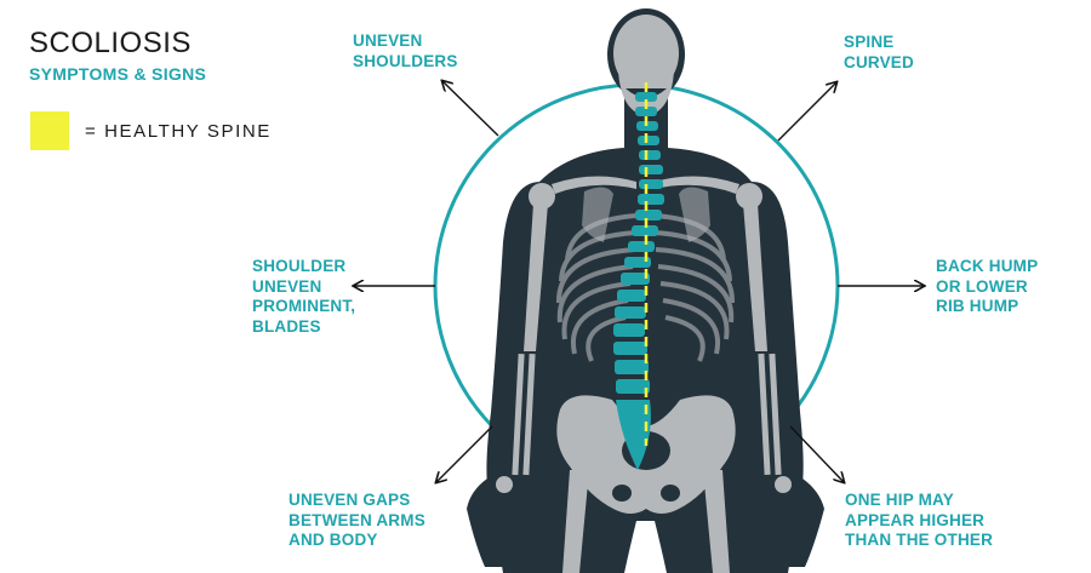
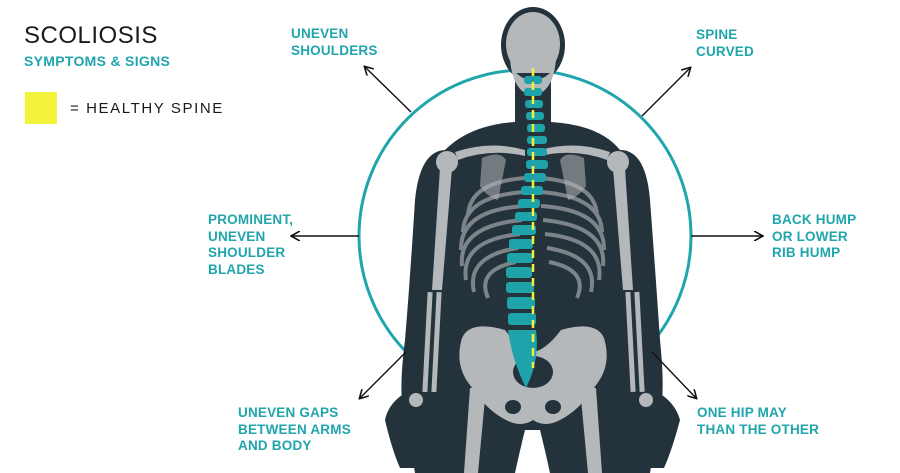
  SCOLIOSIS
  SYMPTOMS & SIGNS
  = HEALTHY SPINE
  UNEVEN
  SHOULDERS
  SPINE
  CURVED
- SHOULDER
+ PROMINENT,
  UNEVEN
- PROMINENT,
+ SHOULDER
  BLADES
  BACK HUMP
  OR LOWER
  RIB HUMP
  UNEVEN GAPS
  BETWEEN ARMS
  AND BODY
  ONE HIP MAY
- APPEAR HIGHER
  THAN THE OTHER
